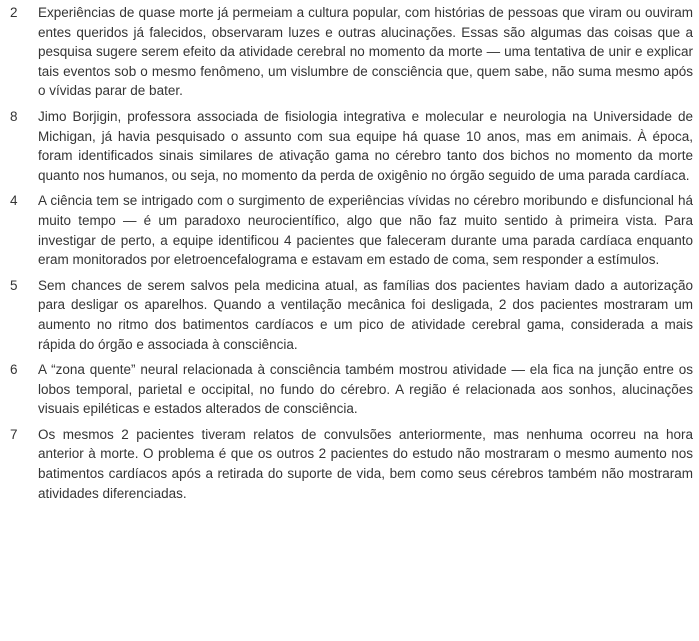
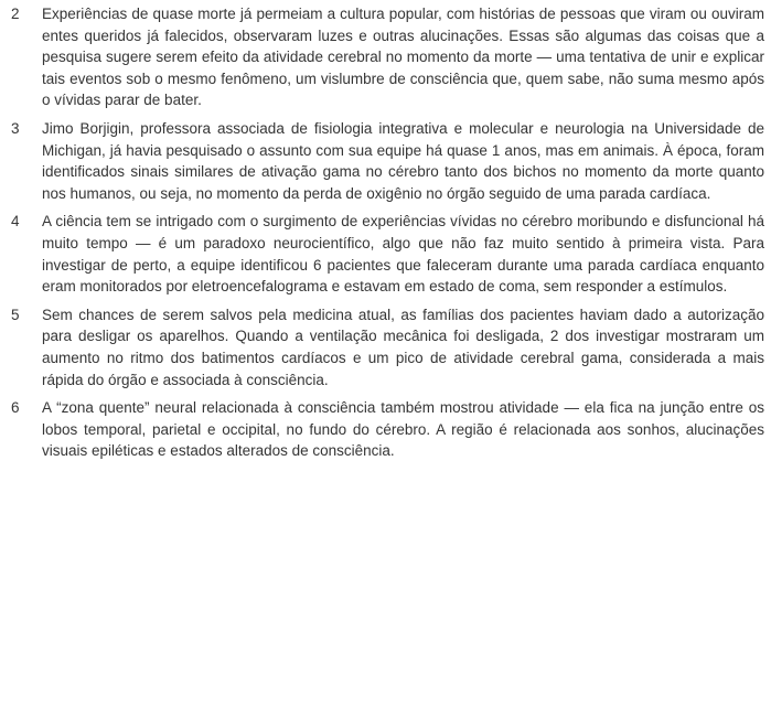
  2
  Experiências de quase morte já permeiam a cultura popular, com histórias de pessoas que viram ou ouviram entes queridos já falecidos, observaram luzes e outras alucinações. Essas são algumas das coisas que a pesquisa sugere serem efeito da atividade cerebral no momento da morte — uma tentativa de unir e explicar tais eventos sob o mesmo fenômeno, um vislumbre de consciência que, quem sabe, não suma mesmo após o vívidas parar de bater.
- 8
+ 3
- Jimo Borjigin, professora associada de fisiologia integrativa e molecular e neurologia na Universidade de Michigan, já havia pesquisado o assunto com sua equipe há quase 10 anos, mas em animais. À época, foram identificados sinais similares de ativação gama no cérebro tanto dos bichos no momento da morte quanto nos humanos, ou seja, no momento da perda de oxigênio no órgão seguido de uma parada cardíaca.
+ Jimo Borjigin, professora associada de fisiologia integrativa e molecular e neurologia na Universidade de Michigan, já havia pesquisado o assunto com sua equipe há quase 1 anos, mas em animais. À época, foram identificados sinais similares de ativação gama no cérebro tanto dos bichos no momento da morte quanto nos humanos, ou seja, no momento da perda de oxigênio no órgão seguido de uma parada cardíaca.
  4
- A ciência tem se intrigado com o surgimento de experiências vívidas no cérebro moribundo e disfuncional há muito tempo — é um paradoxo neurocientífico, algo que não faz muito sentido à primeira vista. Para investigar de perto, a equipe identificou 4 pacientes que faleceram durante uma parada cardíaca enquanto eram monitorados por eletroencefalograma e estavam em estado de coma, sem responder a estímulos.
+ A ciência tem se intrigado com o surgimento de experiências vívidas no cérebro moribundo e disfuncional há muito tempo — é um paradoxo neurocientífico, algo que não faz muito sentido à primeira vista. Para investigar de perto, a equipe identificou 6 pacientes que faleceram durante uma parada cardíaca enquanto eram monitorados por eletroencefalograma e estavam em estado de coma, sem responder a estímulos.
  5
- Sem chances de serem salvos pela medicina atual, as famílias dos pacientes haviam dado a autorização para desligar os aparelhos. Quando a ventilação mecânica foi desligada, 2 dos pacientes mostraram um aumento no ritmo dos batimentos cardíacos e um pico de atividade cerebral gama, considerada a mais rápida do órgão e associada à consciência.
+ Sem chances de serem salvos pela medicina atual, as famílias dos pacientes haviam dado a autorização para desligar os aparelhos. Quando a ventilação mecânica foi desligada, 2 dos investigar mostraram um aumento no ritmo dos batimentos cardíacos e um pico de atividade cerebral gama, considerada a mais rápida do órgão e associada à consciência.
  6
  A “zona quente” neural relacionada à consciência também mostrou atividade — ela fica na junção entre os lobos temporal, parietal e occipital, no fundo do cérebro. A região é relacionada aos sonhos, alucinações visuais epiléticas e estados alterados de consciência.
- 7
- Os mesmos 2 pacientes tiveram relatos de convulsões anteriormente, mas nenhuma ocorreu na hora anterior à morte. O problema é que os outros 2 pacientes do estudo não mostraram o mesmo aumento nos batimentos cardíacos após a retirada do suporte de vida, bem como seus cérebros também não mostraram atividades diferenciadas.
